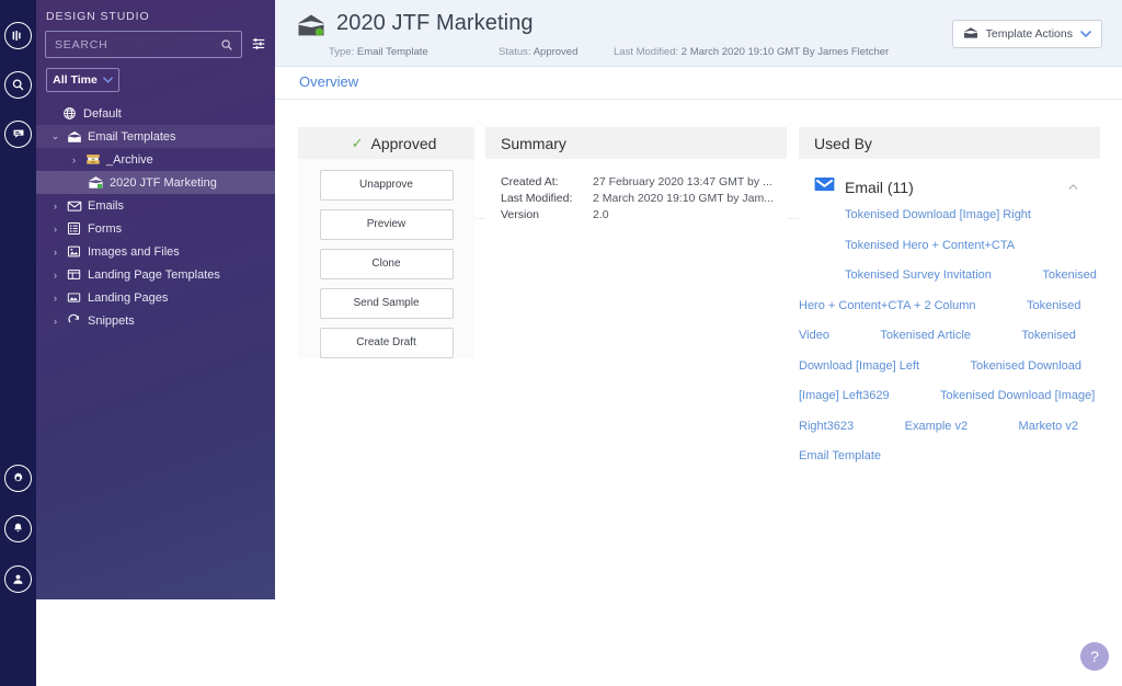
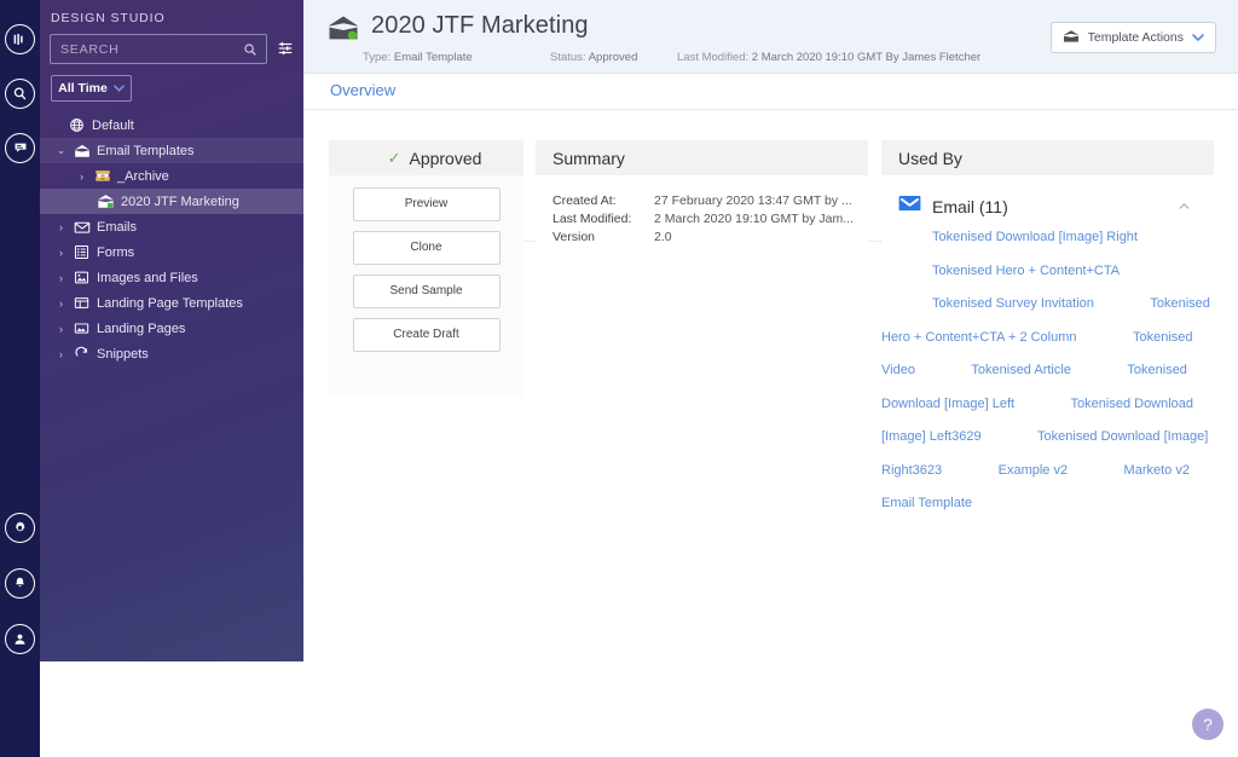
  DESIGN STUDIO
  SEARCH
  All Time
  Default
  ⌄
  Email Templates
  ›
  _Archive
  2020 JTF Marketing
  ›
  Emails
  ›
  Forms
  ›
  Images and Files
  ›
  Landing Page Templates
  ›
  Landing Pages
  ›
  Snippets
  2020 JTF Marketing
  Type: Email Template
  Status: Approved
  Last Modified: 2 March 2020 19:10 GMT By James Fletcher
  Template Actions
  Overview
  ✓
  Approved
- Unapprove
  Preview
  Clone
  Send Sample
  Create Draft
  Summary
  Created At:
  27 February 2020 13:47 GMT by ...
  Last Modified:
  2 March 2020 19:10 GMT by Jam...
  Version
  2.0
  Used By
  Email (11)
  Tokenised Download [Image] Right Tokenised Hero + Content+CTA Tokenised Survey Invitation Tokenised Hero + Content+CTA + 2 Column Tokenised Video Tokenised Article Tokenised Download [Image] Left Tokenised Download [Image] Left3629 Tokenised Download [Image] Right3623 Example v2 Marketo v2 Email Template
  ?
